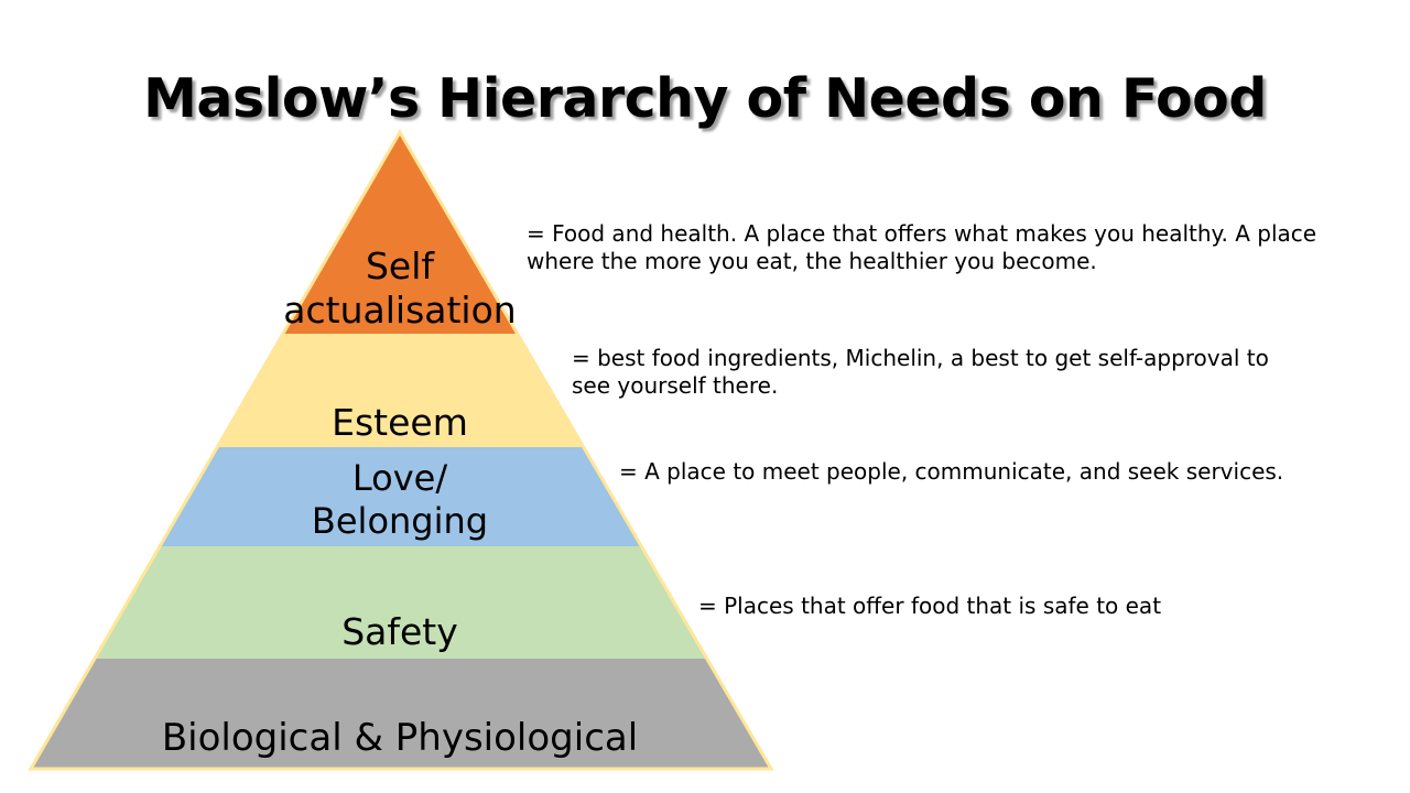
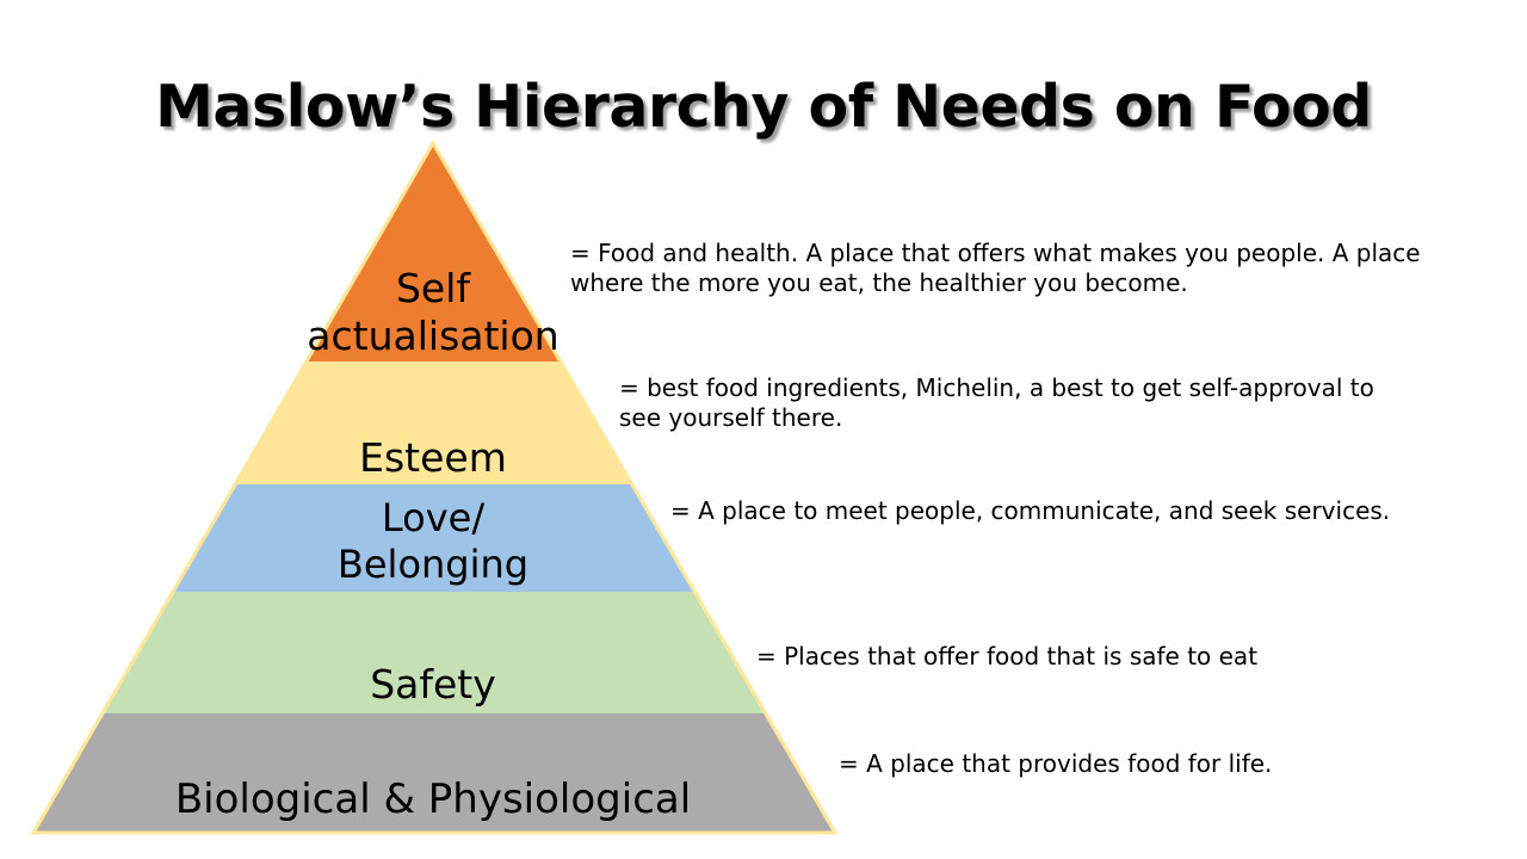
  Maslow’s Hierarchy of Needs on Food
  Self
  actualisation
  Esteem
  Love/
  Belonging
  Safety
  Biological & Physiological
- = Food and health. A place that offers what makes you healthy. A place where the more you eat, the healthier you become.
+ = Food and health. A place that offers what makes you people. A place where the more you eat, the healthier you become.
  = best food ingredients, Michelin, a best to get self-approval to see yourself there.
  = A place to meet people, communicate, and seek services.
  = Places that offer food that is safe to eat
+ = A place that provides food for life.
